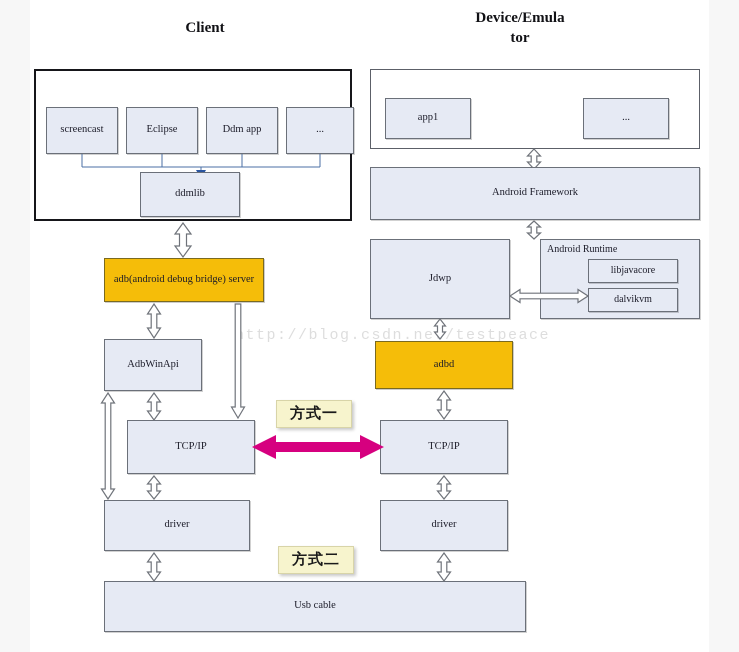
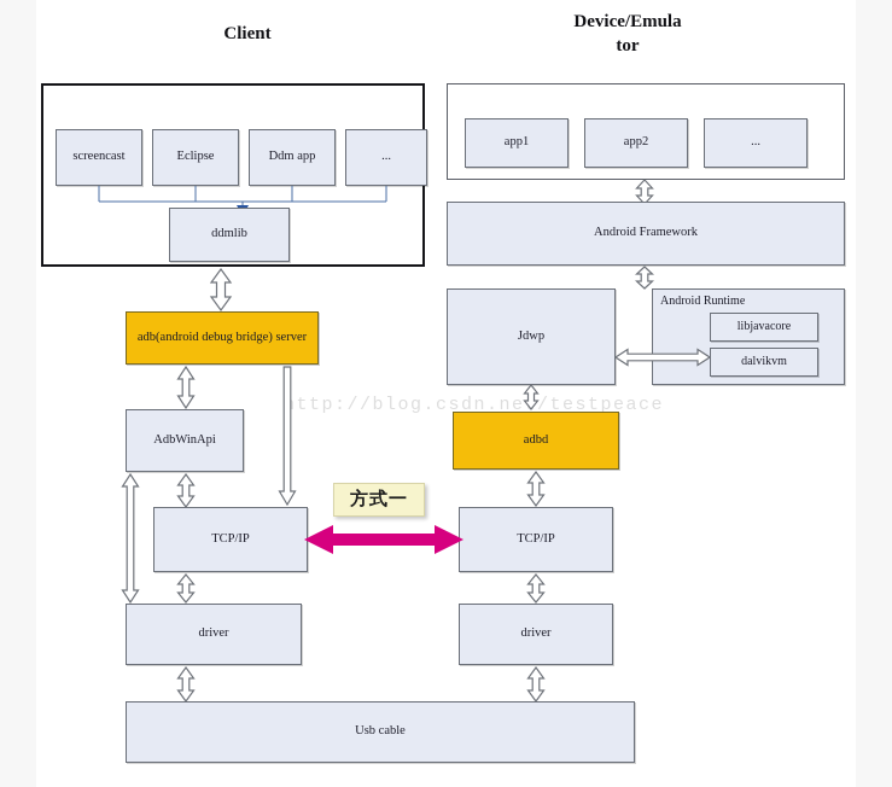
  Client
  Device/Emula
  tor
  ttp://blog.csdn.ne/testpeace
  screencast
  Eclipse
  Ddm app
  ...
  ddmlib
  adb(android debug bridge) server
  AdbWinApi
  TCP/IP
  driver
  app1
+ app2
  ...
  Android Framework
  Jdwp
  Android Runtime
  libjavacore
  dalvikvm
  adbd
  TCP/IP
  driver
  Usb cable
  方式一
- 方式二
